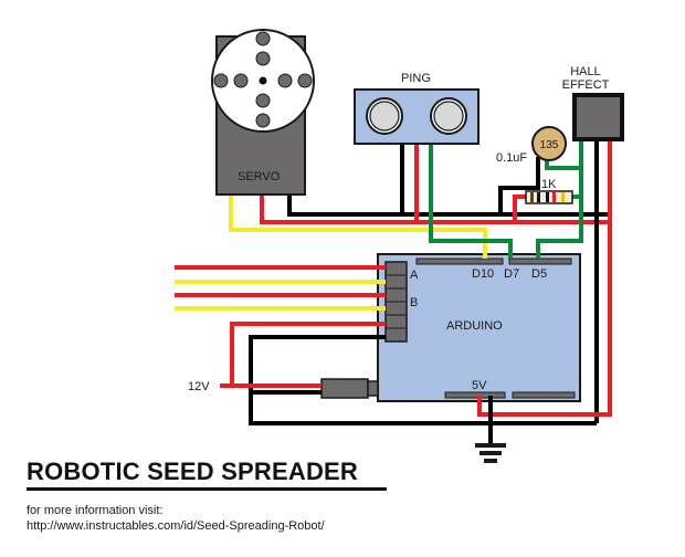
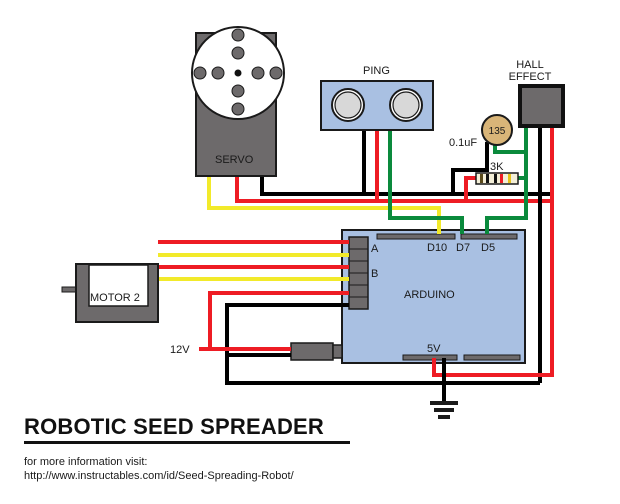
  A
  B
  D10
  D7
  D5
  ARDUINO
  5V
  SERVO
  PING
  HALL
  EFFECT
  135
  0.1uF
- 1K
+ 3K
+ MOTOR 2
  12V
  ROBOTIC SEED SPREADER
  for more information visit:
  http://www.instructables.com/id/Seed-Spreading-Robot/
